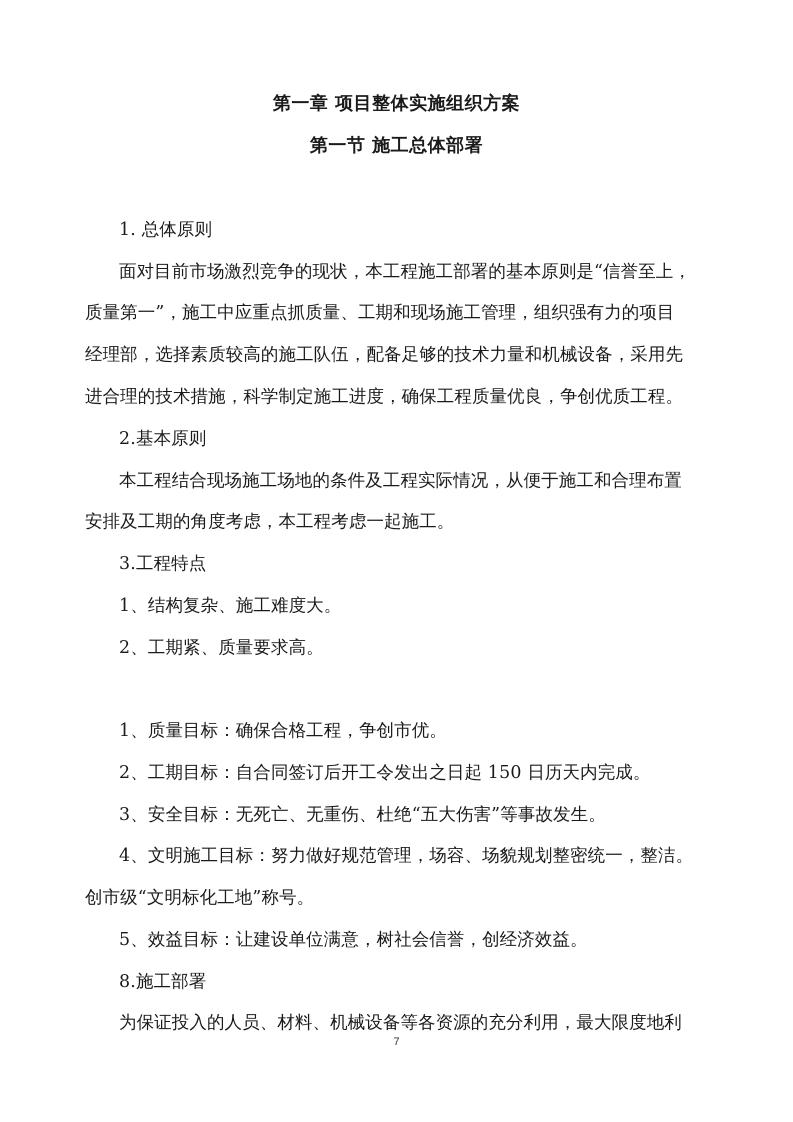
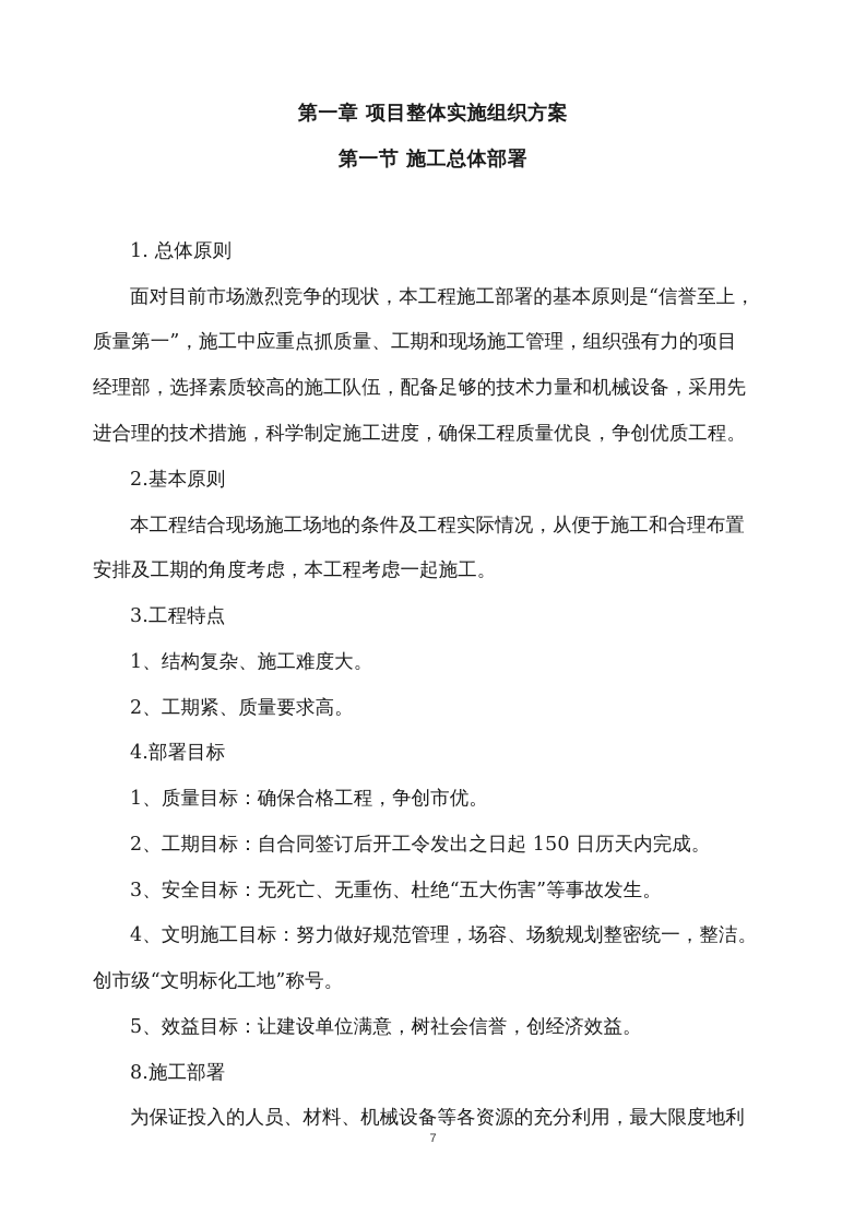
  第一章 项目整体实施组织方案
  第一节 施工总体部署
  1. 总体原则
  面对目前市场激烈竞争的现状，本工程施工部署的基本原则是“信誉至上，
  质量第一”，施工中应重点抓质量、工期和现场施工管理，组织强有力的项目
  经理部，选择素质较高的施工队伍，配备足够的技术力量和机械设备，采用先
  进合理的技术措施，科学制定施工进度，确保工程质量优良，争创优质工程。
  2.基本原则
  本工程结合现场施工场地的条件及工程实际情况，从便于施工和合理布置
  安排及工期的角度考虑，本工程考虑一起施工。
  3.工程特点
  1、结构复杂、施工难度大。
  2、工期紧、质量要求高。
+ 4.部署目标
  1、质量目标：确保合格工程，争创市优。
  2、工期目标：自合同签订后开工令发出之日起 150 日历天内完成。
  3、安全目标：无死亡、无重伤、杜绝“五大伤害”等事故发生。
  4、文明施工目标：努力做好规范管理，场容、场貌规划整密统一，整洁。
  创市级“文明标化工地”称号。
  5、效益目标：让建设单位满意，树社会信誉，创经济效益。
  8.施工部署
  为保证投入的人员、材料、机械设备等各资源的充分利用，最大限度地利
  7
